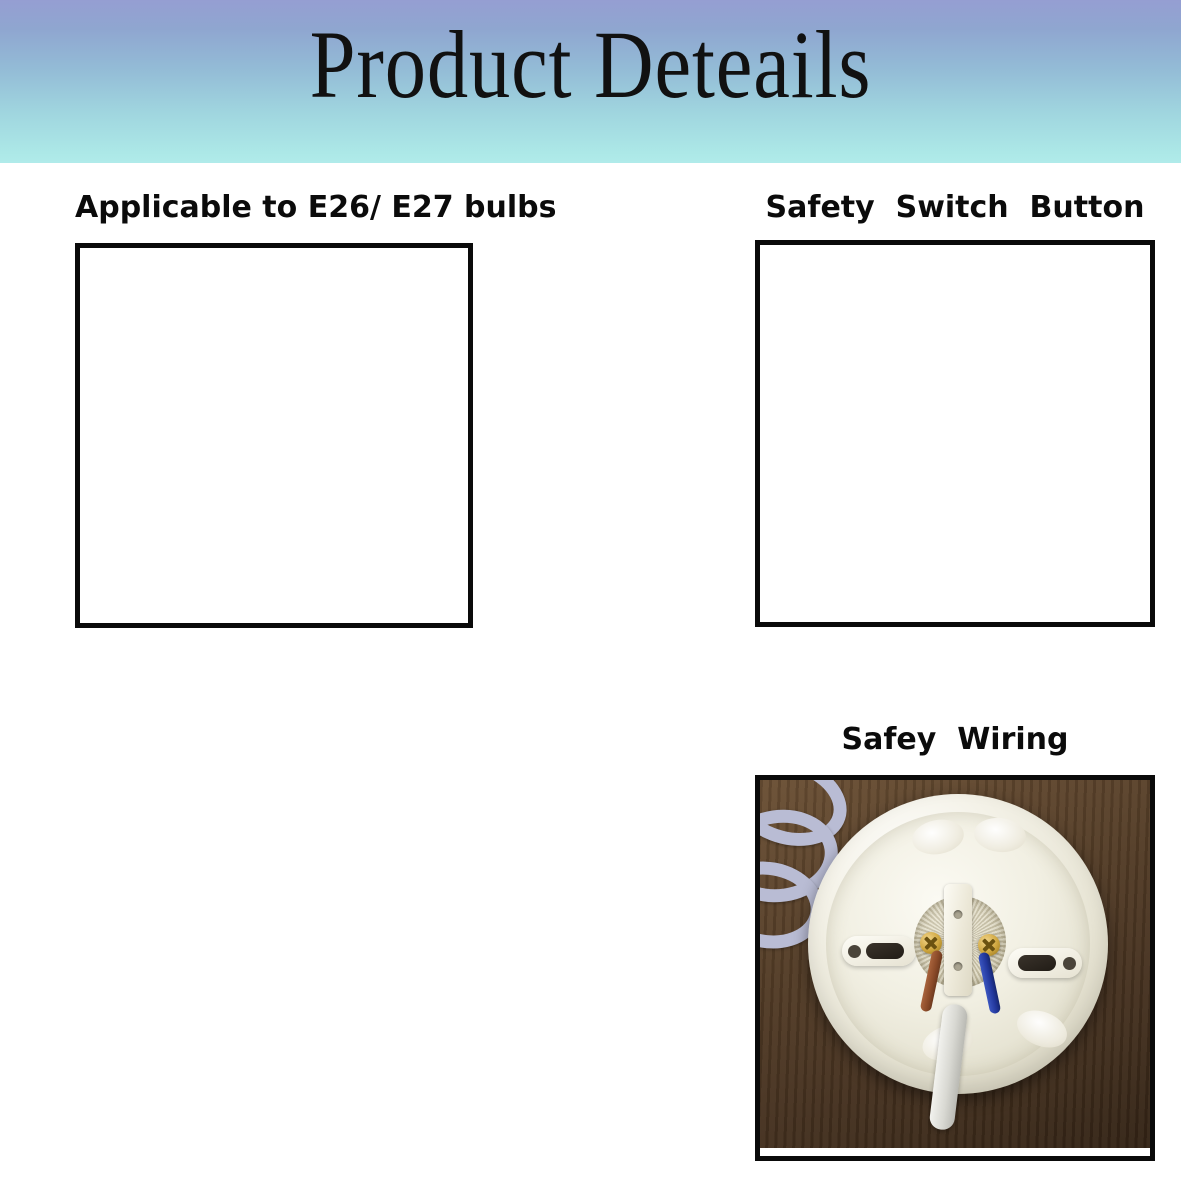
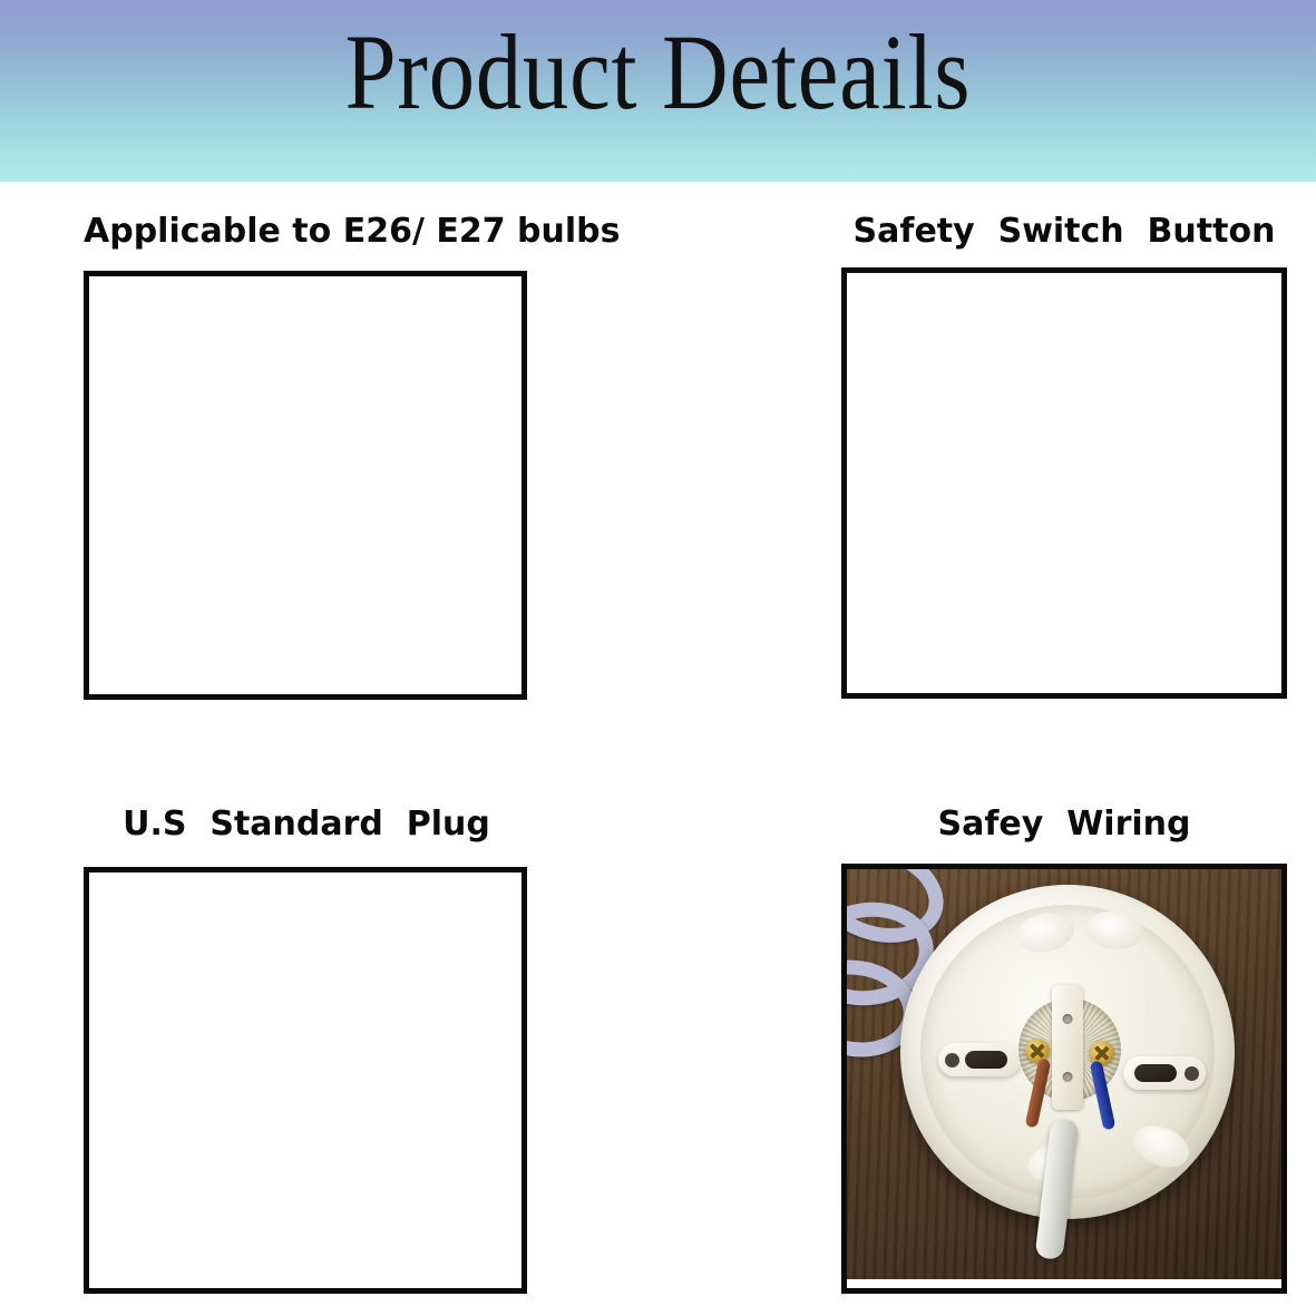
  Product Deteails
  Applicable to E26/ E27 bulbs
  Safety Switch Button
+ U.S Standard Plug
  Safey Wiring
